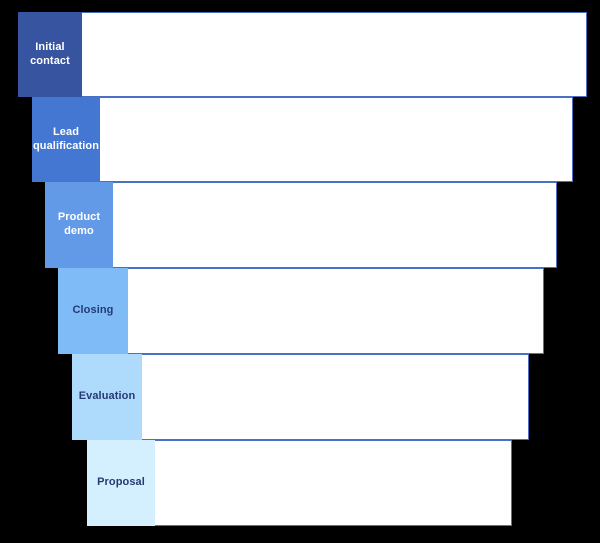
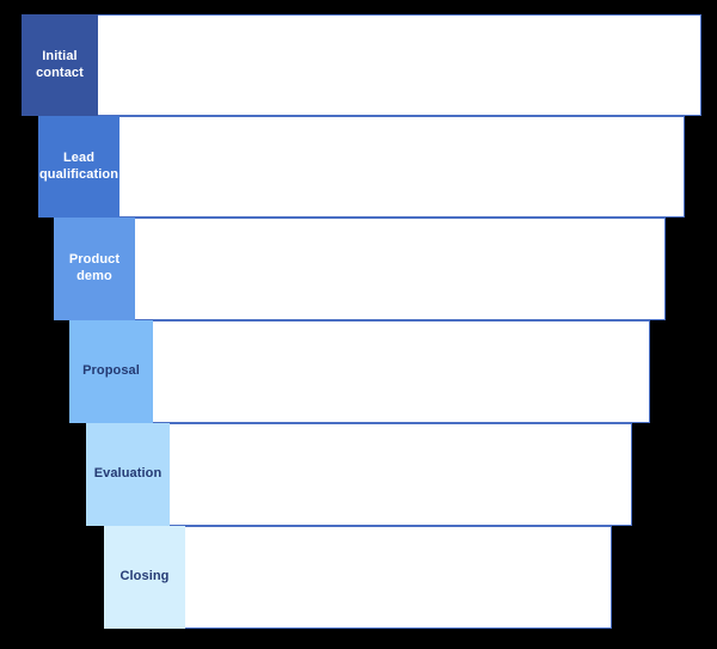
  Initial
  contact
  Lead
  qualification
  Product
  demo
- Closing
+ Proposal
  Evaluation
- Proposal
+ Closing
